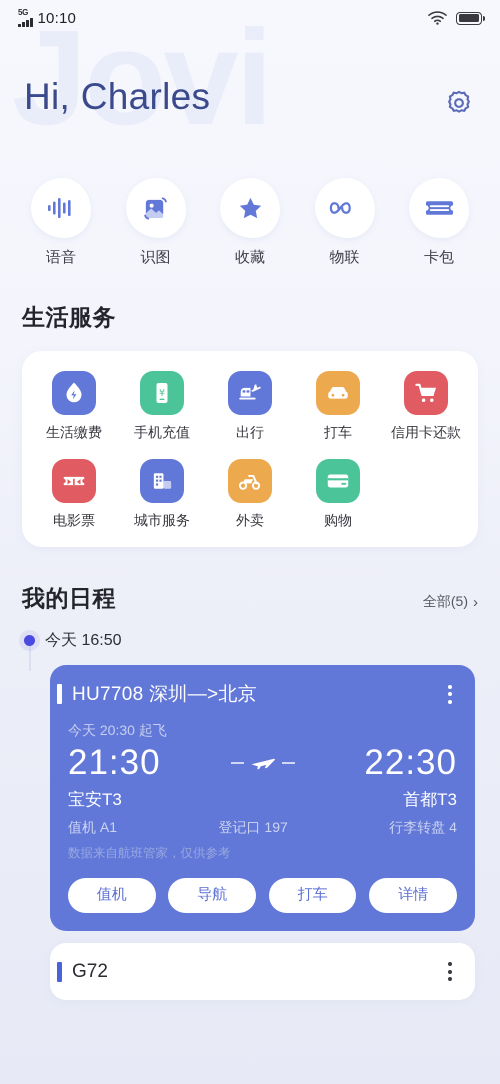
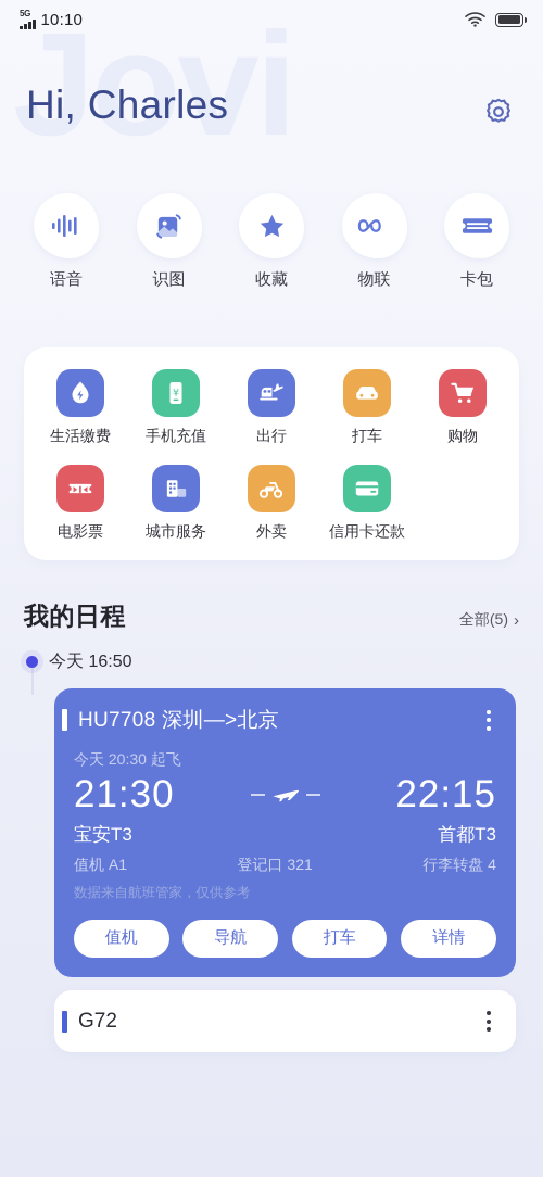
  5G
  10:10
  Jovi
  Hi, Charles
  语音
  识图
  收藏
  物联
  卡包
- 生活服务
  生活缴费
  ¥
  手机充值
  出行
  打车
- 信用卡还款
+ 购物
  电影票
  城市服务
  外卖
- 购物
+ 信用卡还款
  我的日程
  全部(5)
  ›
  今天 16:50
  HU7708 深圳—>北京
  今天 20:30 起飞
  21:30
- 22:30
+ 22:15
  宝安T3
  首都T3
  值机 A1
- 登记口 197
+ 登记口 321
  行李转盘 4
  数据来自航班管家，仅供参考
  值机
  导航
  打车
  详情
  G72
